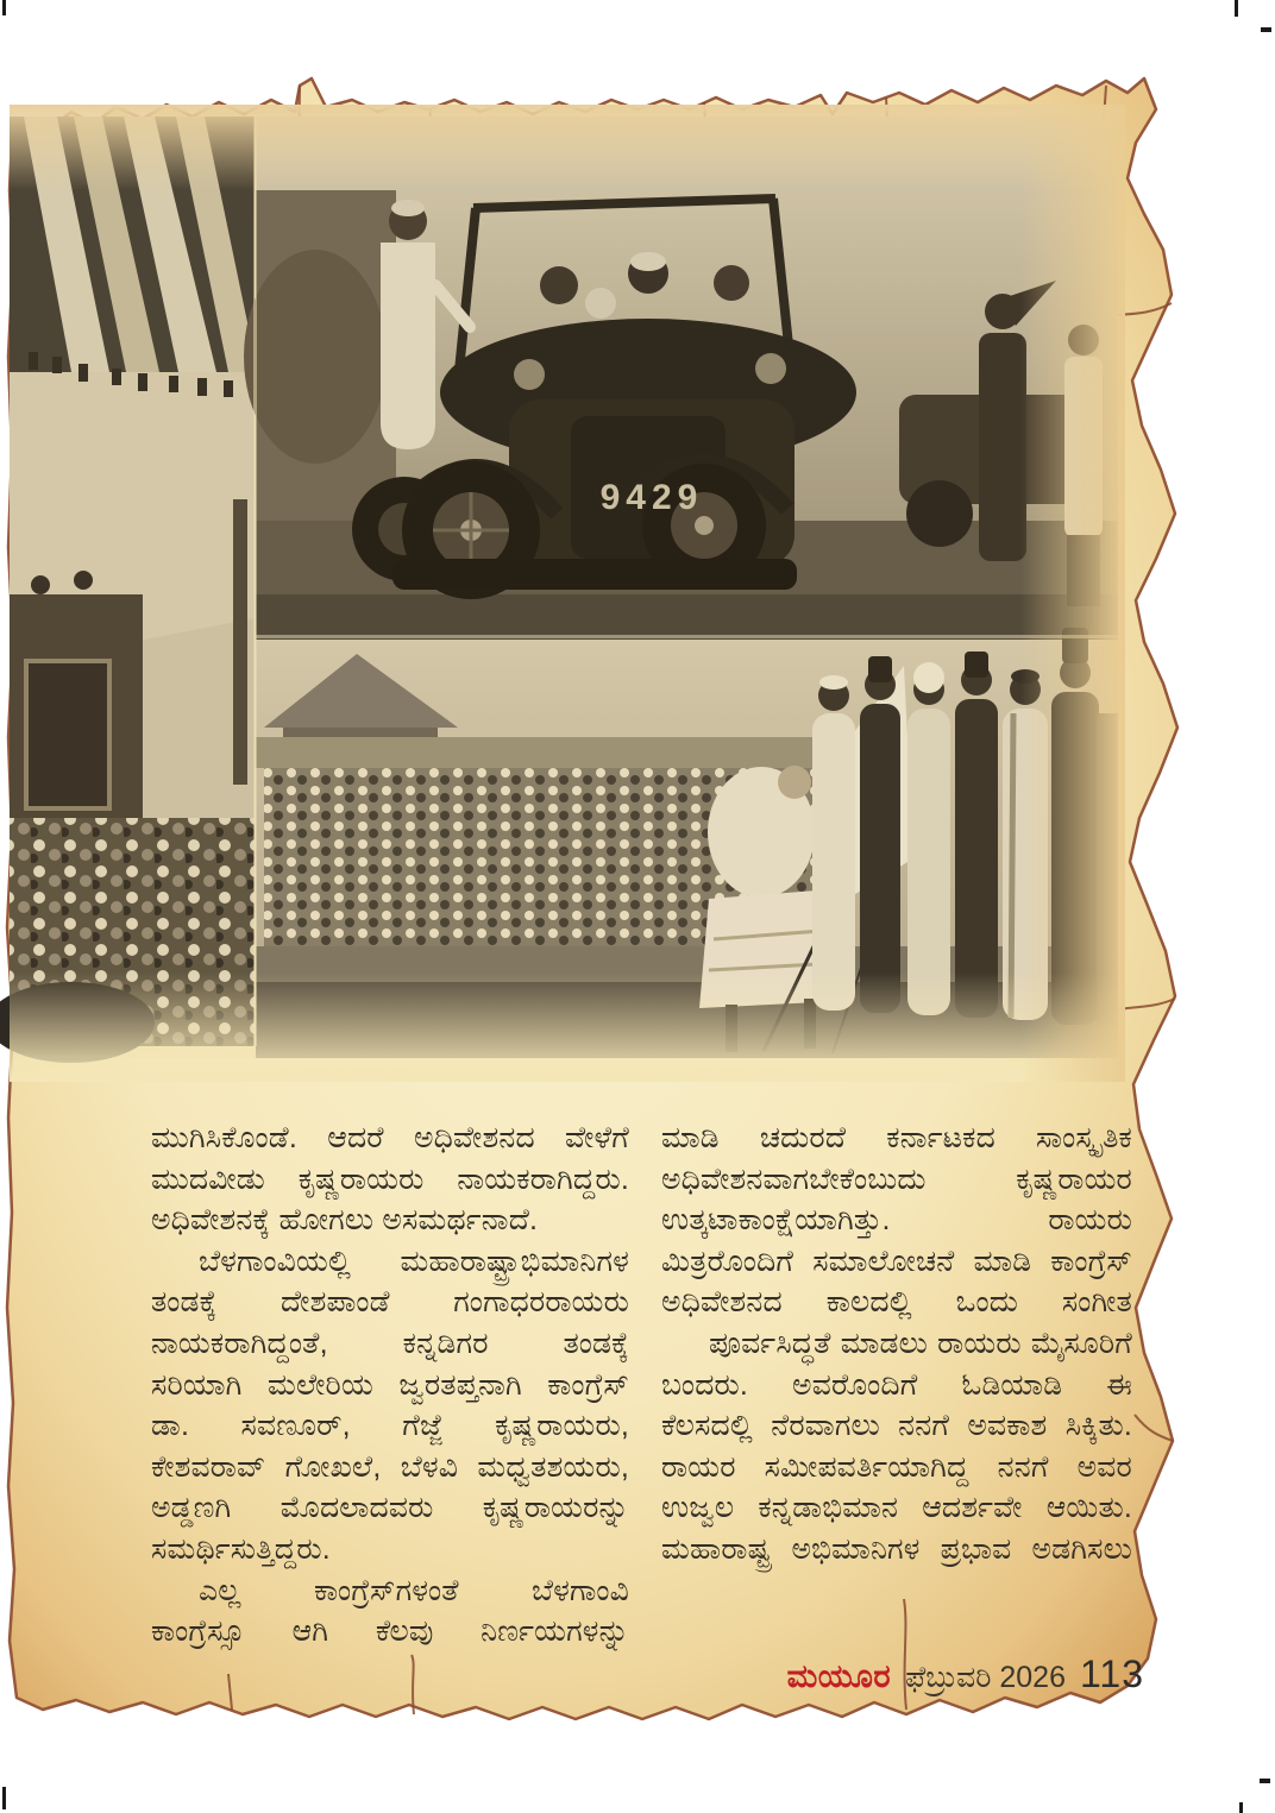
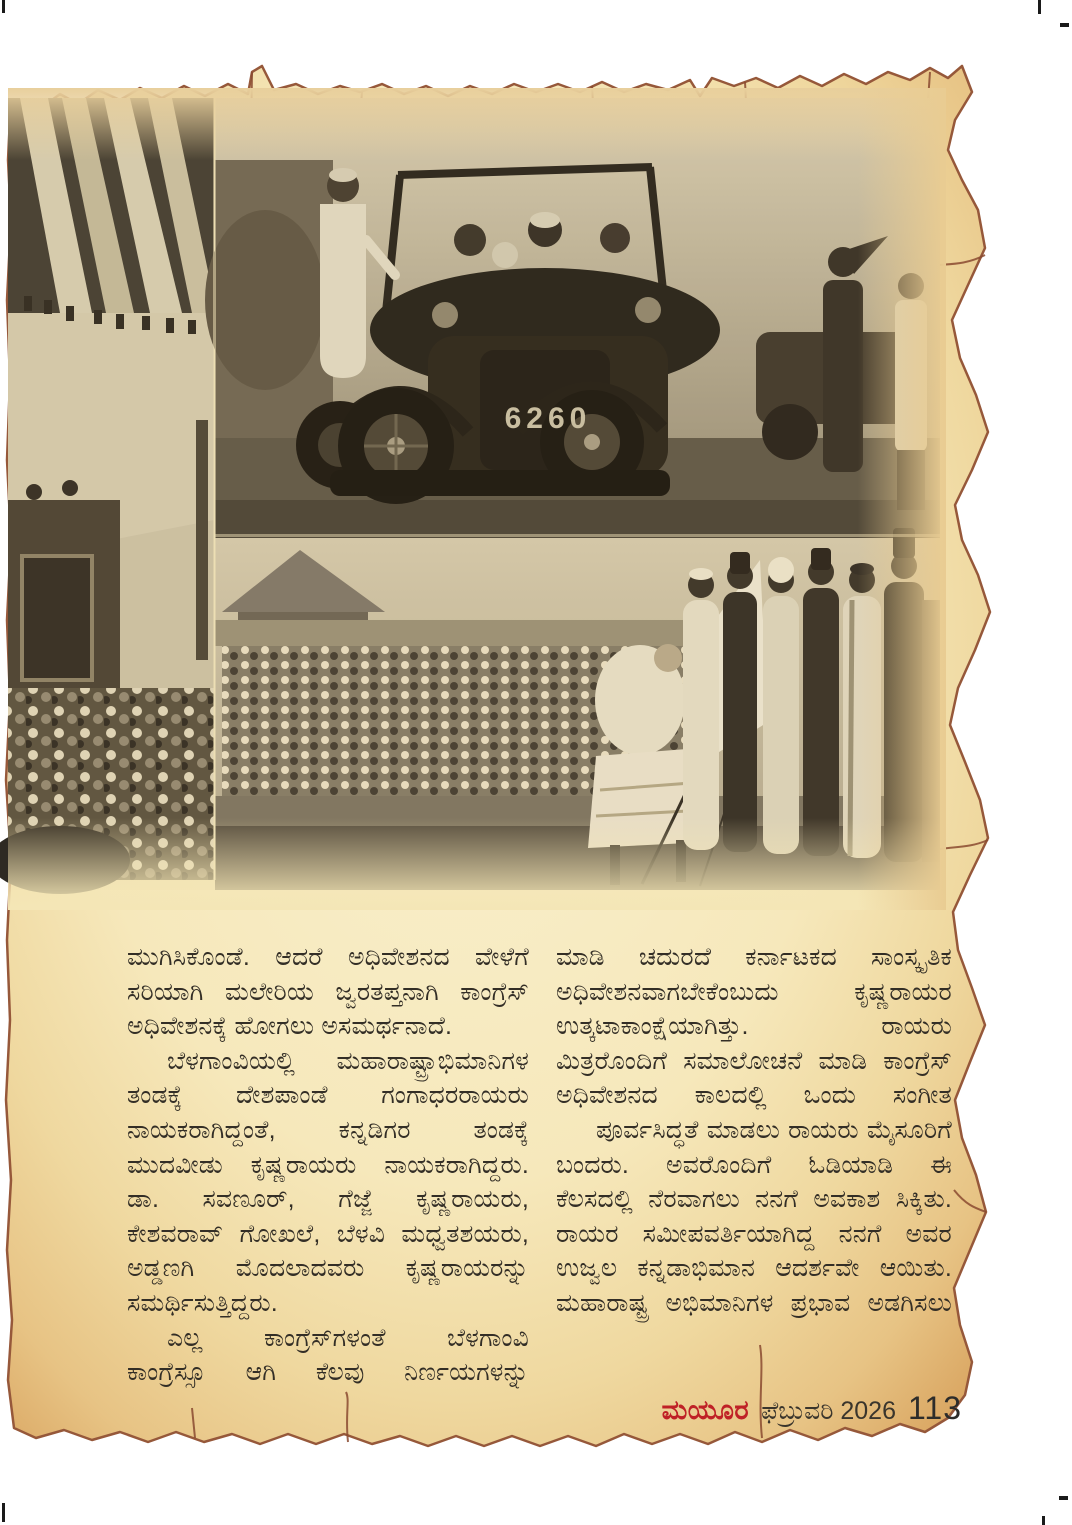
- 9429
+ 6260
  ಮುಗಿಸಿಕೊಂಡೆ. ಆದರೆ ಅಧಿವೇಶನದ ವೇಳೆಗೆ
- ಮುದವೀಡು ಕೃಷ್ಣರಾಯರು ನಾಯಕರಾಗಿದ್ದರು.
+ ಸರಿಯಾಗಿ ಮಲೇರಿಯ ಜ್ವರತಪ್ತನಾಗಿ ಕಾಂಗ್ರೆಸ್
  ಅಧಿವೇಶನಕ್ಕೆ ಹೋಗಲು ಅಸಮರ್ಥನಾದೆ.
  ಬೆಳಗಾಂವಿಯಲ್ಲಿ ಮಹಾರಾಷ್ಟ್ರಾಭಿಮಾನಿಗಳ
  ತಂಡಕ್ಕೆ ದೇಶಪಾಂಡೆ ಗಂಗಾಧರರಾಯರು
  ನಾಯಕರಾಗಿದ್ದಂತೆ, ಕನ್ನಡಿಗರ ತಂಡಕ್ಕೆ
- ಸರಿಯಾಗಿ ಮಲೇರಿಯ ಜ್ವರತಪ್ತನಾಗಿ ಕಾಂಗ್ರೆಸ್
+ ಮುದವೀಡು ಕೃಷ್ಣರಾಯರು ನಾಯಕರಾಗಿದ್ದರು.
  ಡಾ. ಸವಣೂರ್, ಗೆಜ್ಜೆ ಕೃಷ್ಣರಾಯರು,
  ಕೇಶವರಾವ್ ಗೋಖಲೆ, ಬೆಳವಿ ಮಧ್ವತಶಯರು,
  ಅಡ್ಡಣಗಿ ಮೊದಲಾದವರು ಕೃಷ್ಣರಾಯರನ್ನು
  ಸಮರ್ಥಿಸುತ್ತಿದ್ದರು.
  ಎಲ್ಲ ಕಾಂಗ್ರೆಸ್‌ಗಳಂತೆ ಬೆಳಗಾಂವಿ
  ಕಾಂಗ್ರೆಸ್ಸೂ ಆಗಿ ಕೆಲವು ನಿರ್ಣಯಗಳನ್ನು
  ಮಾಡಿ ಚದುರದೆ ಕರ್ನಾಟಕದ ಸಾಂಸ್ಕೃತಿಕ
  ಅಧಿವೇಶನವಾಗಬೇಕೆಂಬುದು ಕೃಷ್ಣರಾಯರ
  ಉತ್ಕಟಾಕಾಂಕ್ಷೆಯಾಗಿತ್ತು. ರಾಯರು
  ಮಿತ್ರರೊಂದಿಗೆ ಸಮಾಲೋಚನೆ ಮಾಡಿ ಕಾಂಗ್ರೆಸ್
  ಅಧಿವೇಶನದ ಕಾಲದಲ್ಲಿ ಒಂದು ಸಂಗೀತ
  ಪೂರ್ವಸಿದ್ಧತೆ ಮಾಡಲು ರಾಯರು ಮೈಸೂರಿಗೆ
  ಬಂದರು. ಅವರೊಂದಿಗೆ ಓಡಿಯಾಡಿ ಈ
  ಕೆಲಸದಲ್ಲಿ ನೆರವಾಗಲು ನನಗೆ ಅವಕಾಶ ಸಿಕ್ಕಿತು.
  ರಾಯರ ಸಮೀಪವರ್ತಿಯಾಗಿದ್ದ ನನಗೆ ಅವರ
  ಉಜ್ವಲ ಕನ್ನಡಾಭಿಮಾನ ಆದರ್ಶವೇ ಆಯಿತು.
  ಮಹಾರಾಷ್ಟ್ರ ಅಭಿಮಾನಿಗಳ ಪ್ರಭಾವ ಅಡಗಿಸಲು
  ಮಯೂರ
  ಫೆಬ್ರುವರಿ 2026
  113
